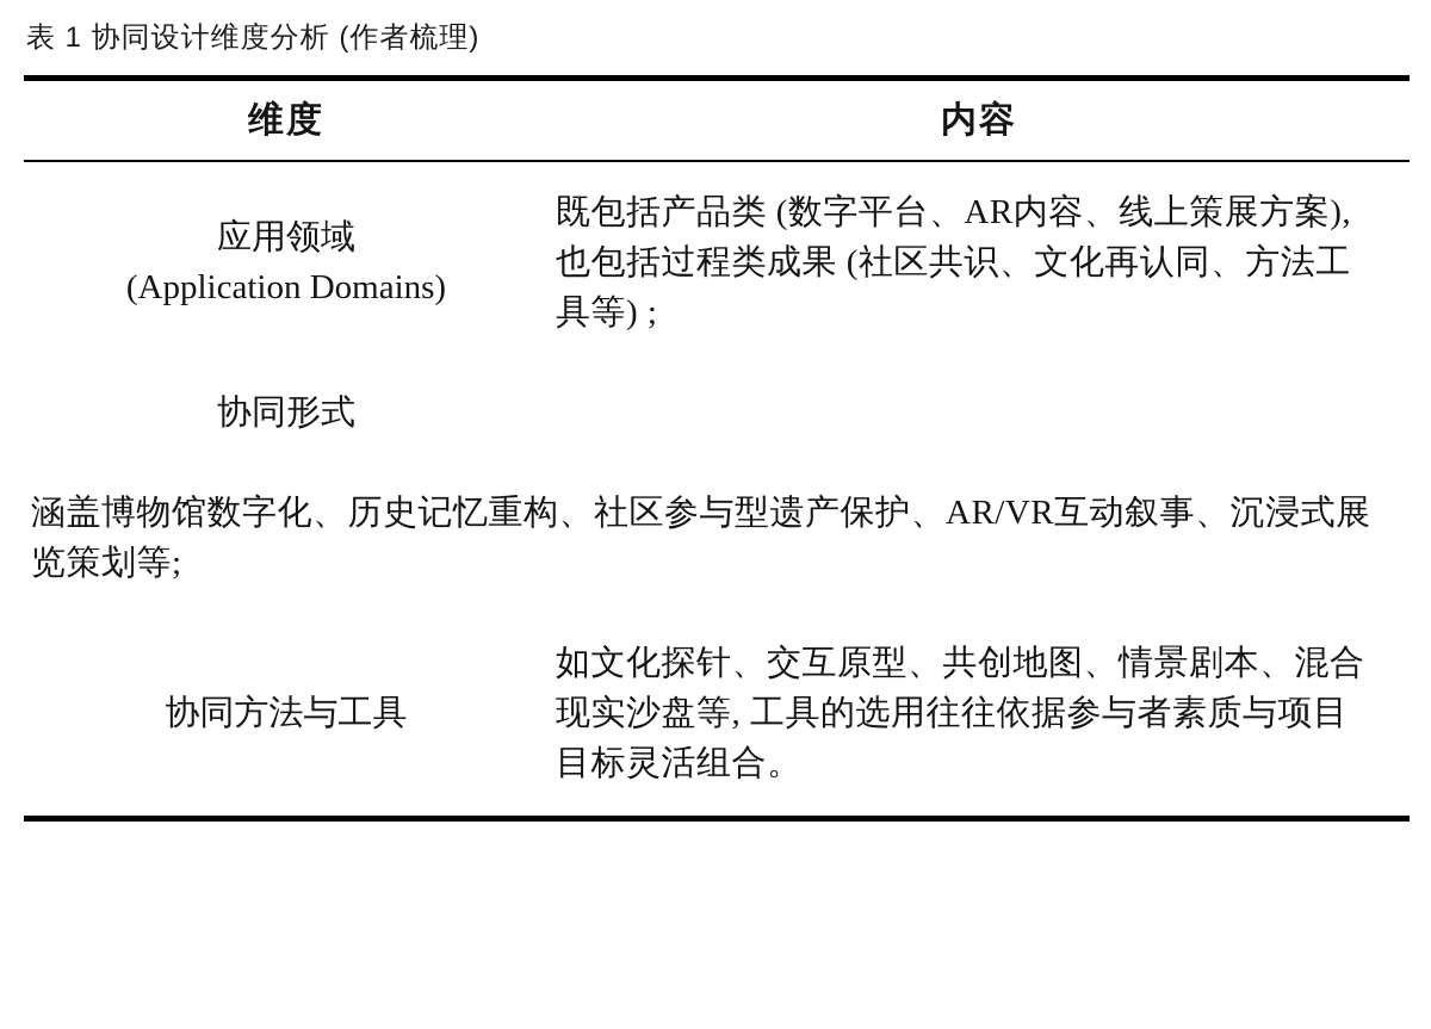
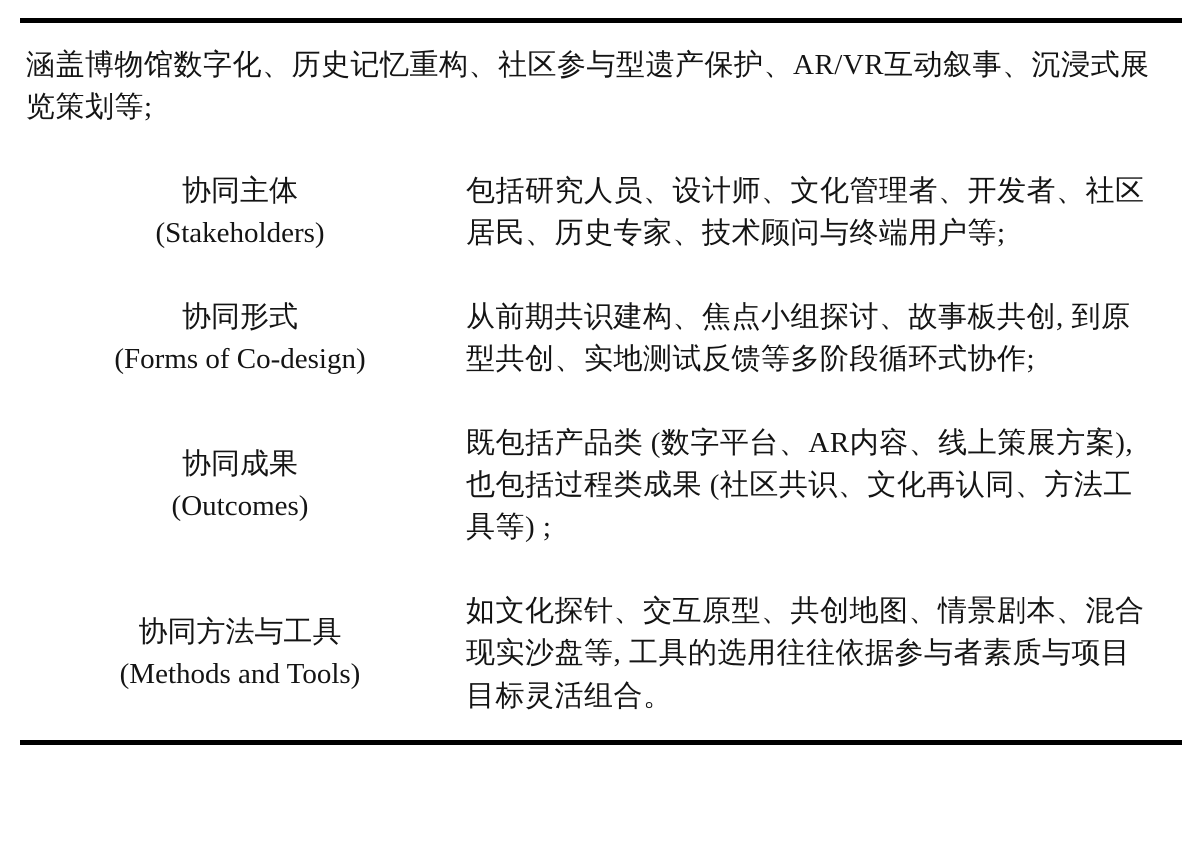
- 表 1 协同设计维度分析 (作者梳理)
- 维度
- 内容
- 应用领域
- (Application Domains)
- 既包括产品类 (数字平台、AR内容、线上策展方案), 也包括过程类成果 (社区共识、文化再认同、方法工具等) ;
+ 涵盖博物馆数字化、历史记忆重构、社区参与型遗产保护、AR/VR互动叙事、沉浸式展览策划等;
+ 协同主体
+ (Stakeholders)
+ 包括研究人员、设计师、文化管理者、开发者、社区居民、历史专家、技术顾问与终端用户等;
  协同形式
+ (Forms of Co-design)
+ 从前期共识建构、焦点小组探讨、故事板共创, 到原型共创、实地测试反馈等多阶段循环式协作;
+ 协同成果
+ (Outcomes)
- 涵盖博物馆数字化、历史记忆重构、社区参与型遗产保护、AR/VR互动叙事、沉浸式展览策划等;
+ 既包括产品类 (数字平台、AR内容、线上策展方案), 也包括过程类成果 (社区共识、文化再认同、方法工具等) ;
  协同方法与工具
+ (Methods and Tools)
  如文化探针、交互原型、共创地图、情景剧本、混合现实沙盘等, 工具的选用往往依据参与者素质与项目目标灵活组合。
